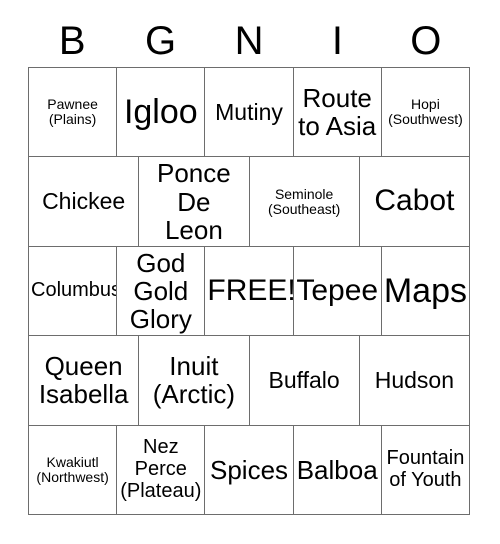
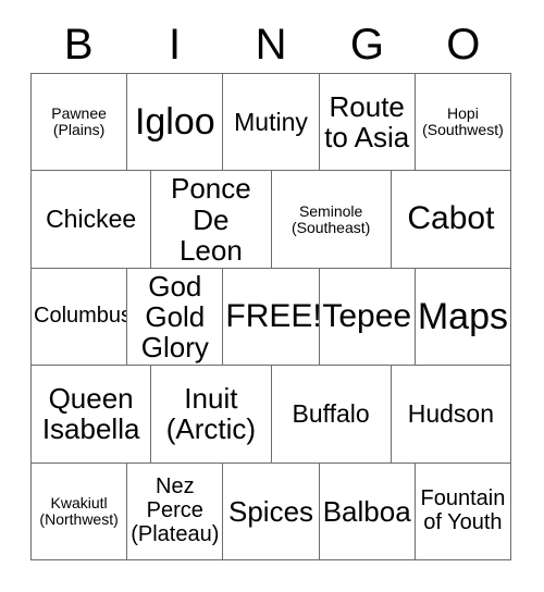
  B
- G
+ I
  N
- I
+ G
  O
  Pawnee
  (Plains)
  Igloo
  Mutiny
  Route
  to Asia
  Hopi
  (Southwest)
  Chickee
  Ponce
  De
  Leon
  Seminole
  (Southeast)
  Cabot
  Columbus
  God
  Gold
  Glory
  FREE!
  Tepee
  Maps
  Queen
  Isabella
  Inuit
  (Arctic)
  Buffalo
  Hudson
  Kwakiutl
  (Northwest)
  Nez
  Perce
  (Plateau)
  Spices
  Balboa
  Fountain
  of Youth
